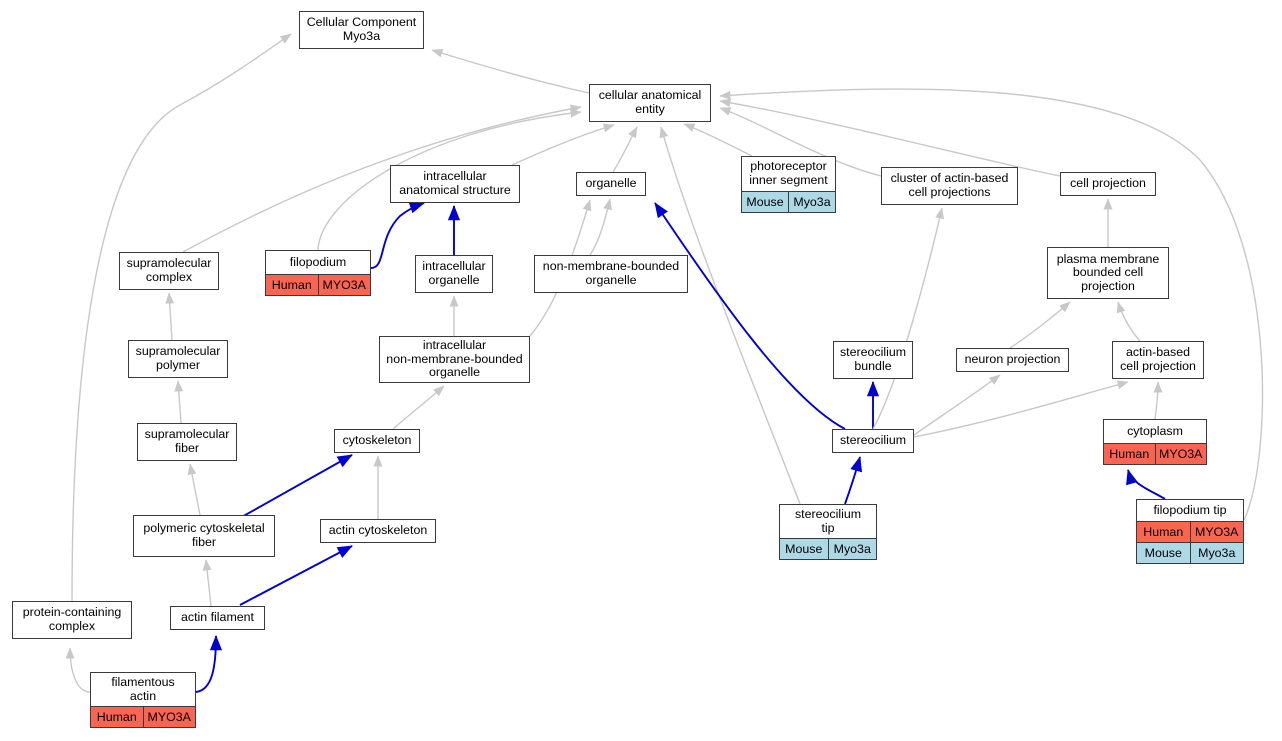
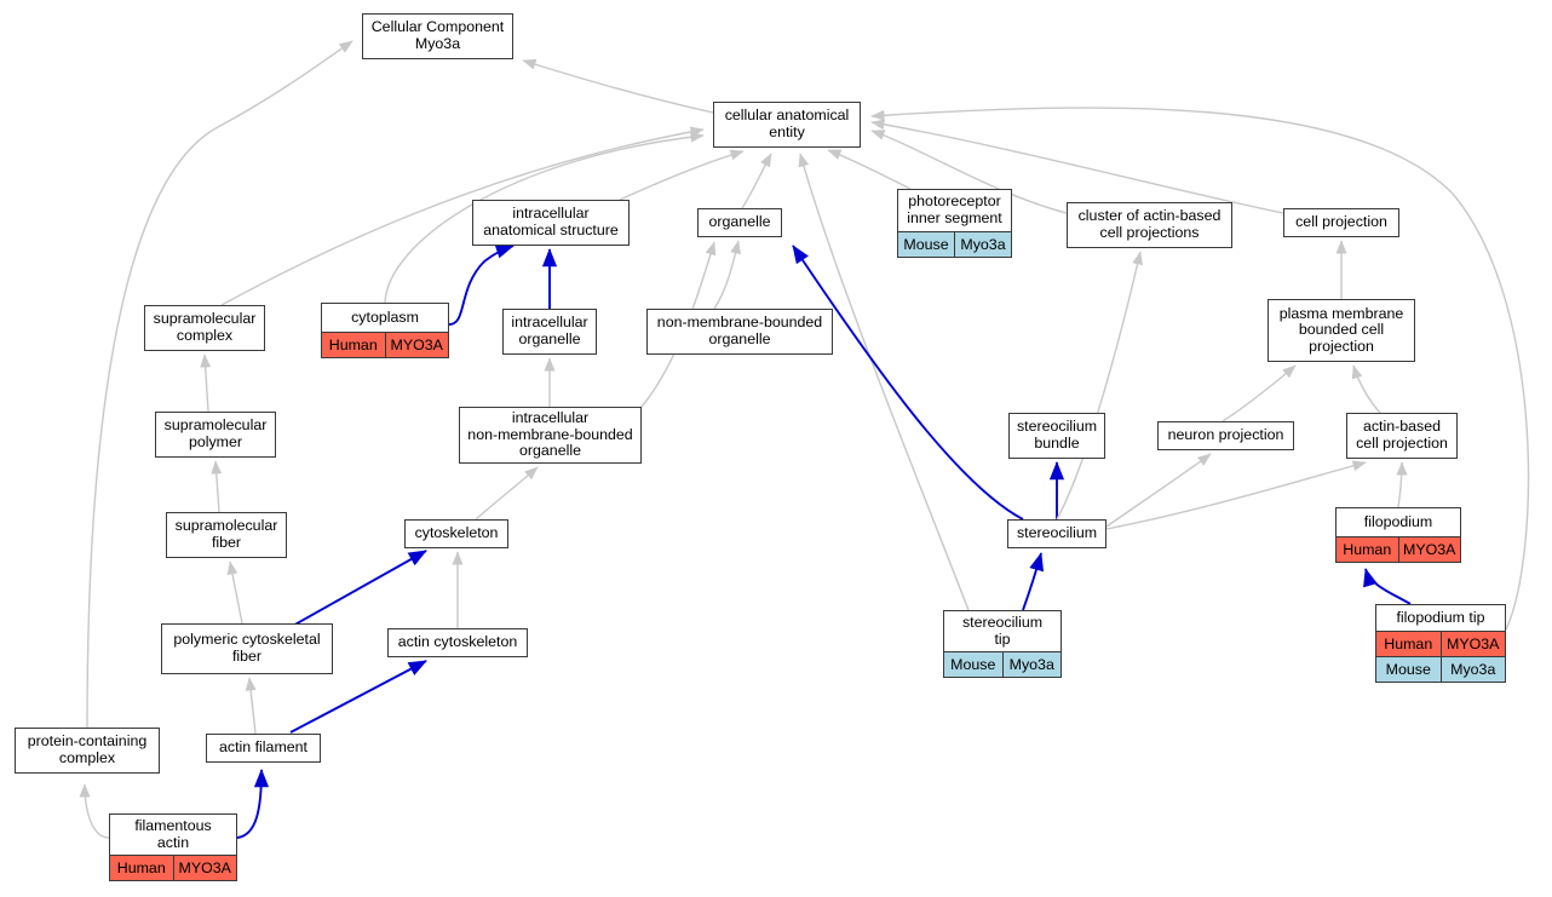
  Cellular Component
  Myo3a
  cellular anatomical
  entity
  intracellular
  anatomical structure
  organelle
  photoreceptor
  inner segment
  Mouse
  Myo3a
  cluster of actin-based
  cell projections
  cell projection
  supramolecular
  complex
- filopodium
+ cytoplasm
  Human
  MYO3A
  intracellular
  organelle
  non-membrane-bounded
  organelle
  plasma membrane
  bounded cell
  projection
  supramolecular
  polymer
  intracellular
  non-membrane-bounded
  organelle
  stereocilium
  bundle
  neuron projection
  actin-based
  cell projection
  supramolecular
  fiber
  cytoskeleton
  stereocilium
- cytoplasm
+ filopodium
  Human
  MYO3A
  polymeric cytoskeletal
  fiber
  actin cytoskeleton
  stereocilium
  tip
  Mouse
  Myo3a
  filopodium tip
  Human
  MYO3A
  Mouse
  Myo3a
  protein-containing
  complex
  actin filament
  filamentous
  actin
  Human
  MYO3A
